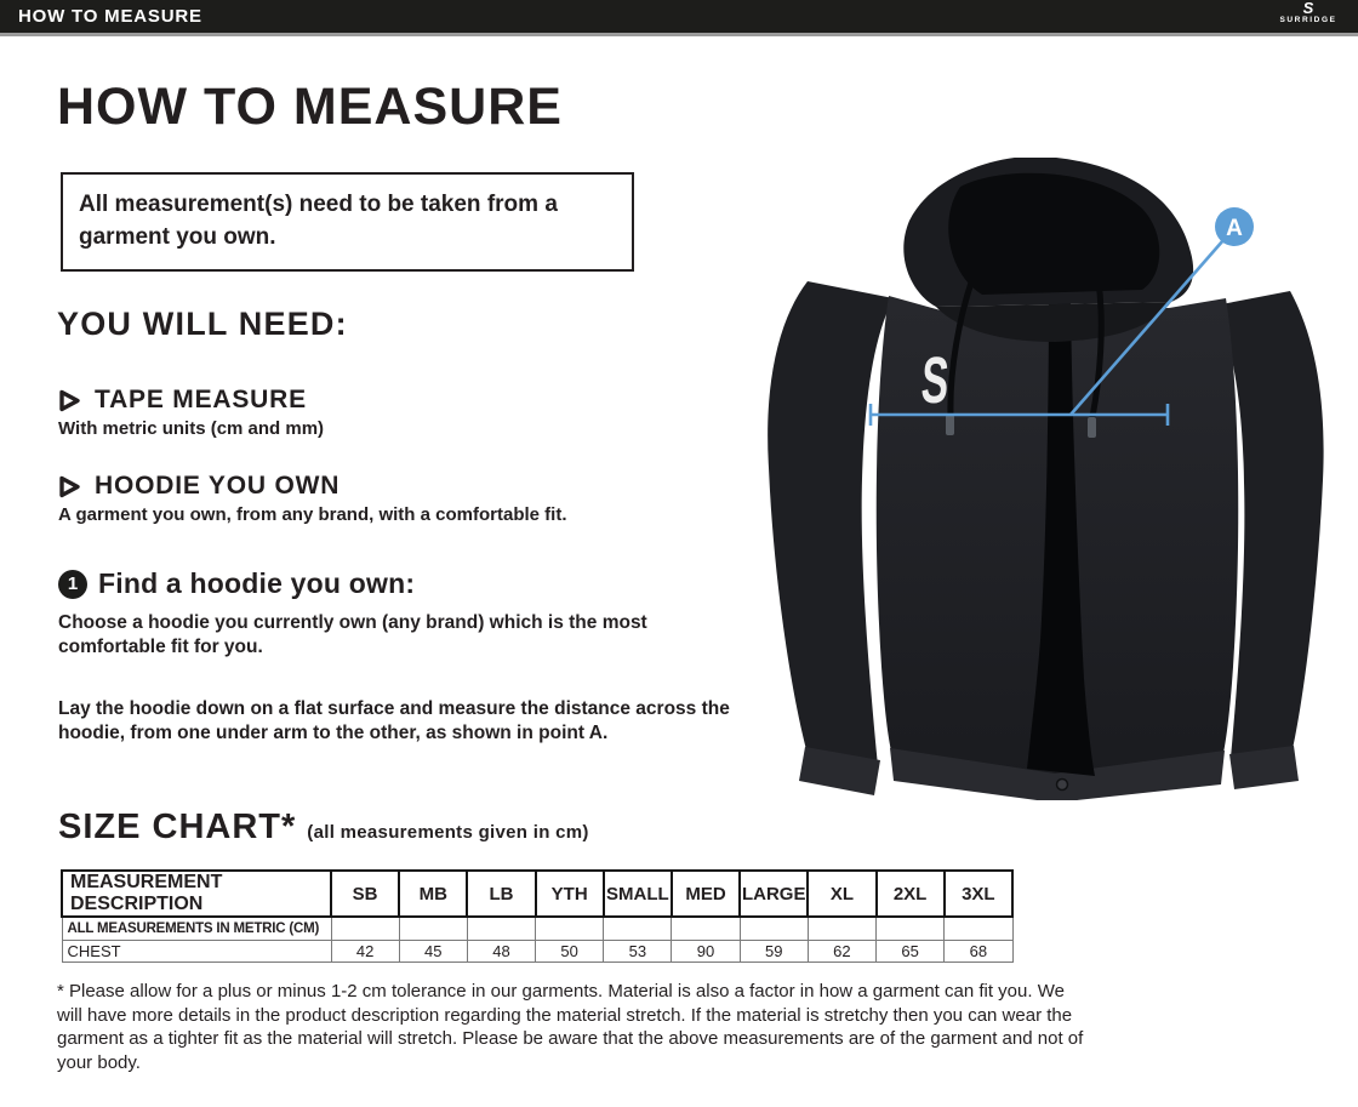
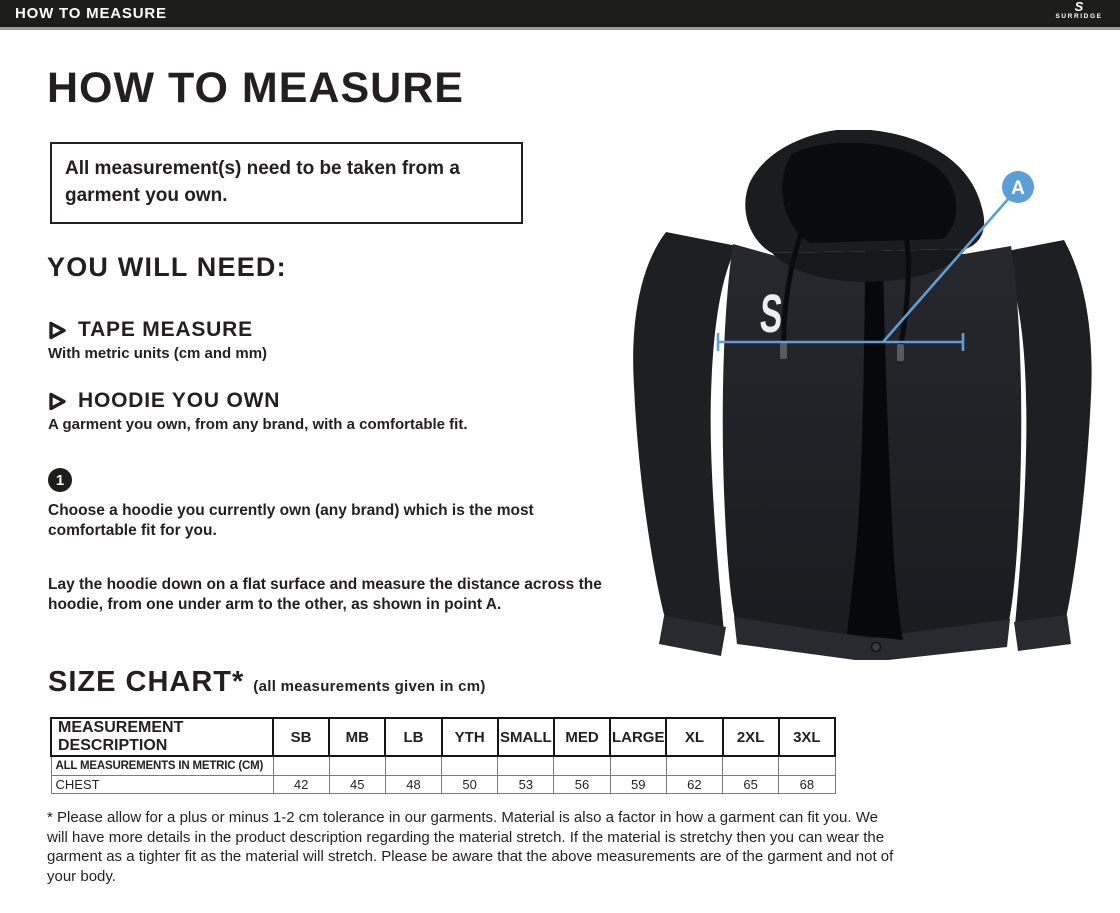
  HOW TO MEASURE
  S
  HOW TO MEASURE
  All measurement(s) need to be taken from a garment you own.
  YOU WILL NEED:
  TAPE MEASURE
  With metric units (cm and mm)
  HOODIE YOU OWN
  A garment you own, from any brand, with a comfortable fit.
  1
- Find a hoodie you own:
  Choose a hoodie you currently own (any brand) which is the most comfortable fit for you.
  Lay the hoodie down on a flat surface and measure the distance across the hoodie, from one under arm to the other, as shown in point A.
  SIZE CHART*
  (all measurements given in cm)
  MEASUREMENT DESCRIPTION	SB	MB	LB	YTH	SMALL	MED	LARGE	XL	2XL	3XL
  ALL MEASUREMENTS IN METRIC (CM)
- CHEST	42	45	48	50	53	90	59	62	65	68
+ CHEST	42	45	48	50	53	56	59	62	65	68
  * Please allow for a plus or minus 1-2 cm tolerance in our garments. Material is also a factor in how a garment can fit you. We will have more details in the product description regarding the material stretch. If the material is stretchy then you can wear the garment as a tighter fit as the material will stretch. Please be aware that the above measurements are of the garment and not of your body.
  A
